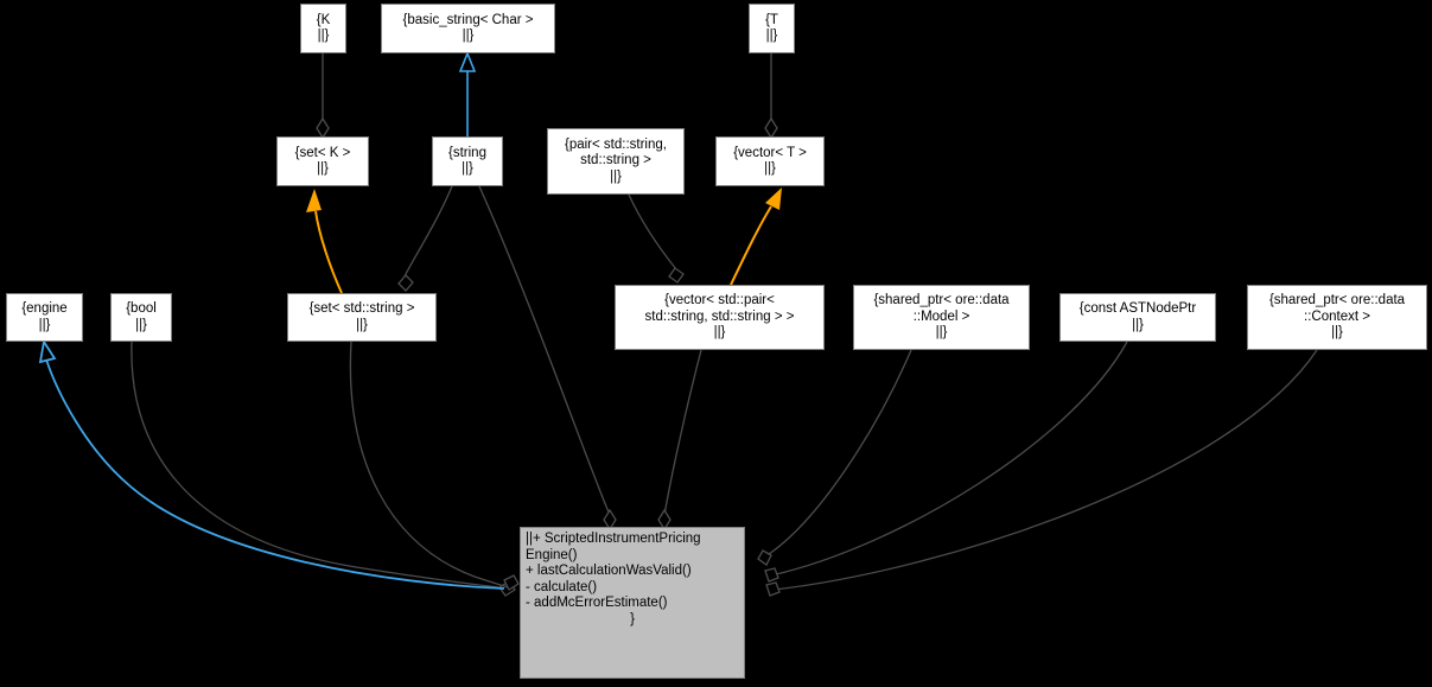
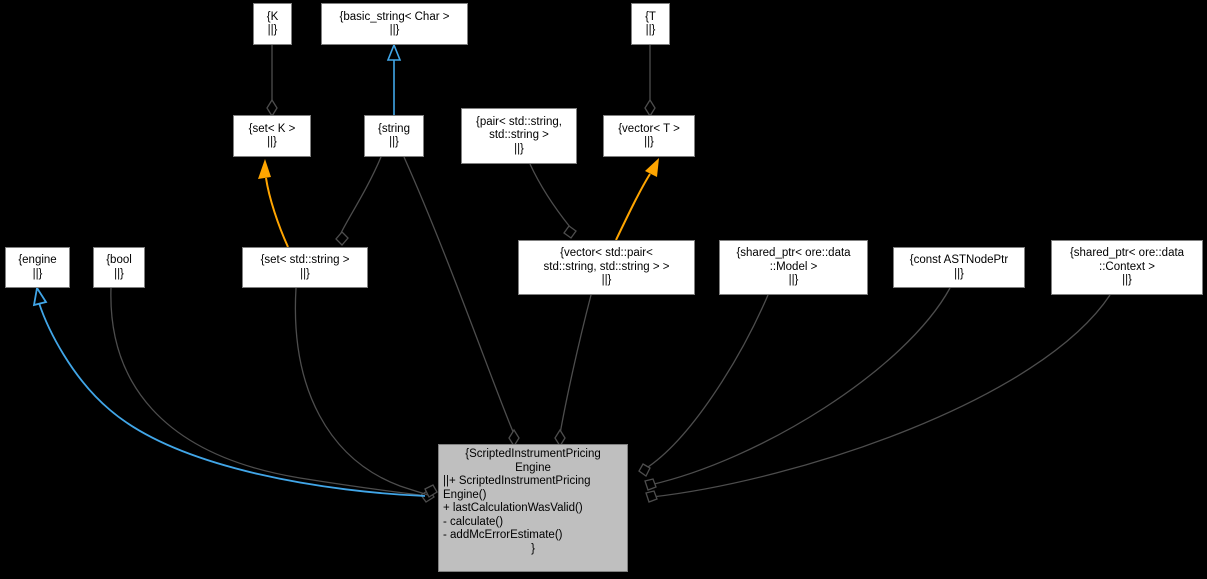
  {K
  ||}
  {basic_string< Char >
  ||}
  {T
  ||}
  {set< K >
  ||}
  {string
  ||}
  {pair< std::string,
  std::string >
  ||}
  {vector< T >
  ||}
  {engine
  ||}
  {bool
  ||}
  {set< std::string >
  ||}
  {vector< std::pair<
  std::string, std::string > >
  ||}
  {shared_ptr< ore::data
  ::Model >
  ||}
  {const ASTNodePtr
  ||}
  {shared_ptr< ore::data
  ::Context >
  ||}
+ {ScriptedInstrumentPricing
+ Engine
  ||+ ScriptedInstrumentPricing
  Engine()
  + lastCalculationWasValid()
  - calculate()
  - addMcErrorEstimate()
  }
